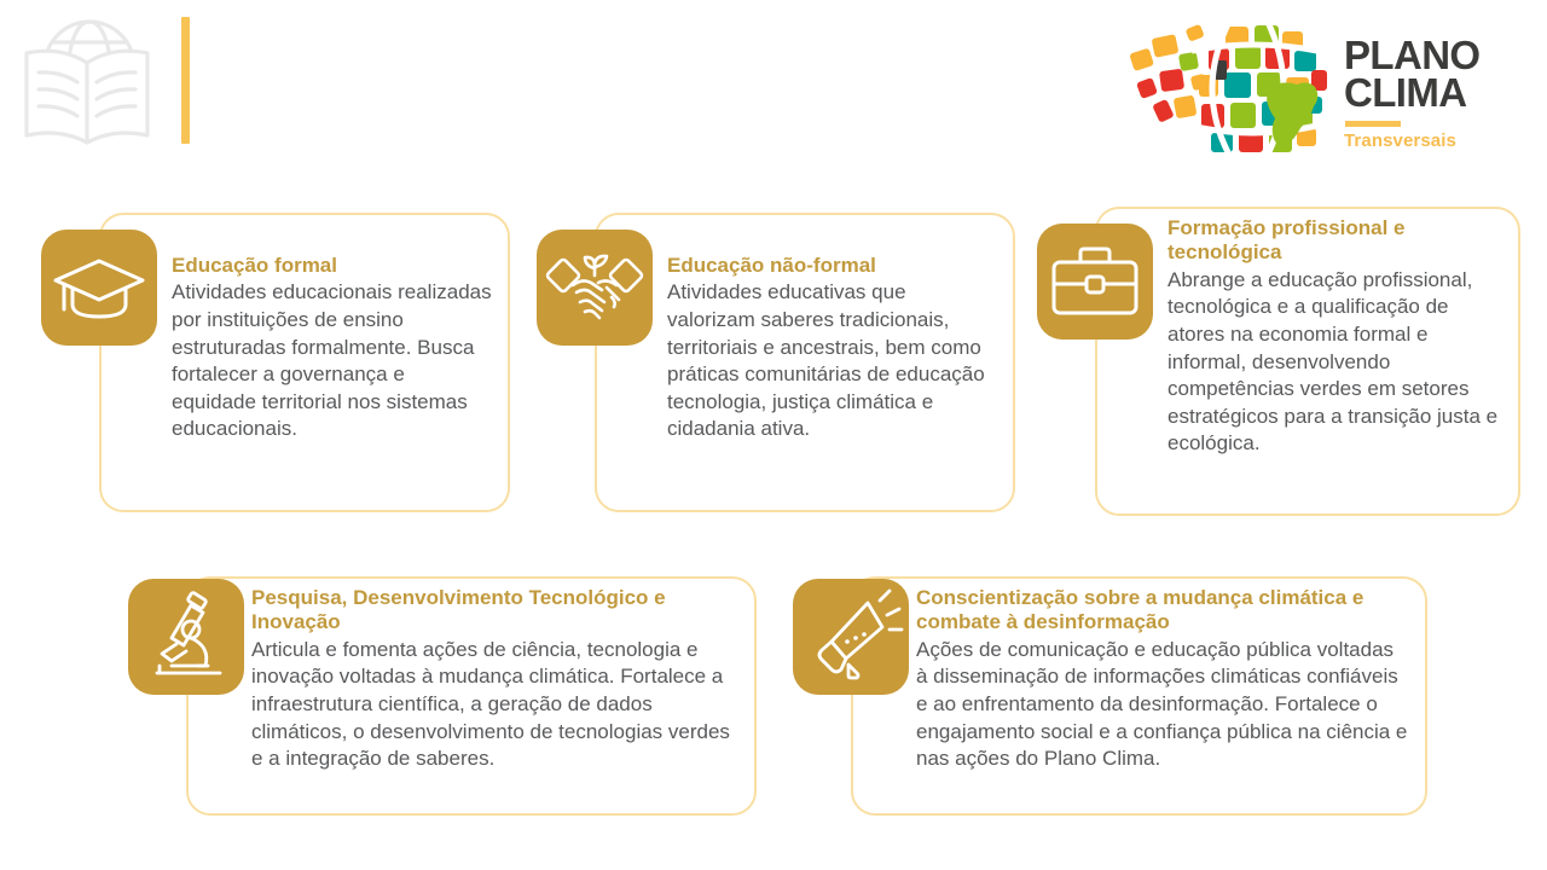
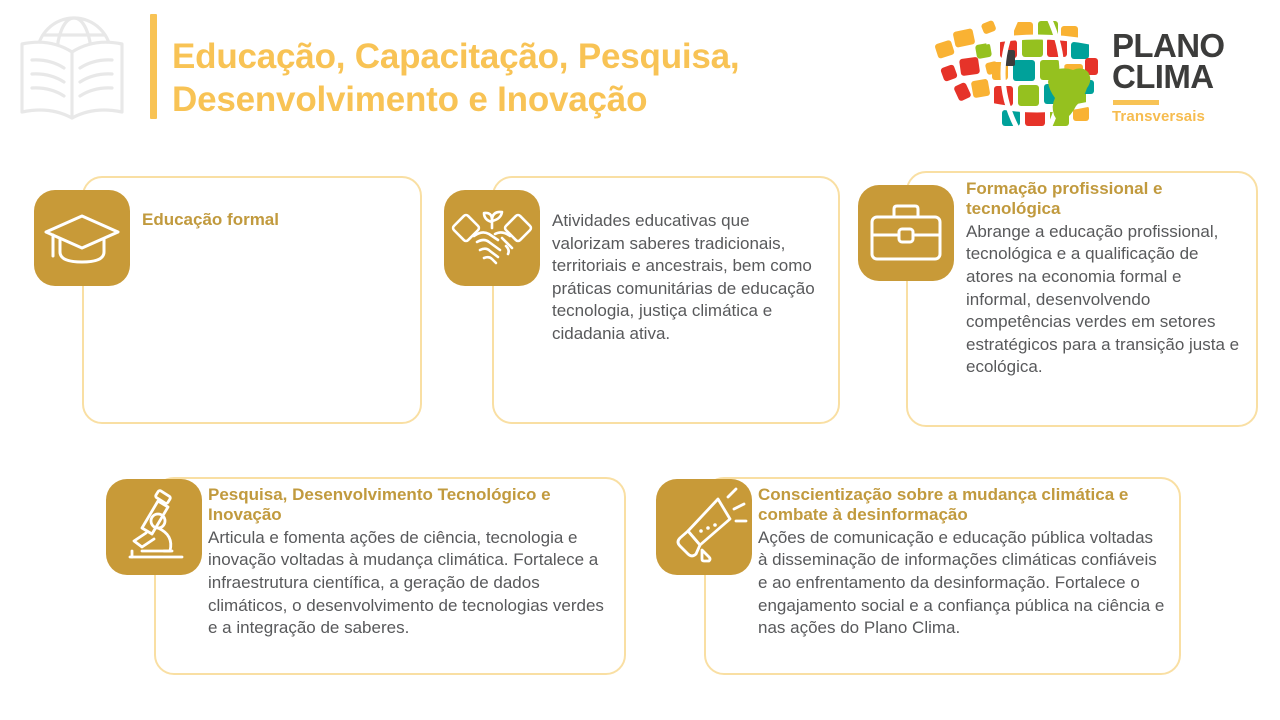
+ Educação, Capacitação, Pesquisa,
+ Desenvolvimento e Inovação
  PLANO
  CLIMA
  Transversais
  Educação formal
- Atividades educacionais realizadas por instituições de ensino estruturadas formalmente. Busca fortalecer a governança e equidade territorial nos sistemas educacionais.
- Educação não-formal
  Atividades educativas que valorizam saberes tradicionais, territoriais e ancestrais, bem como práticas comunitárias de educação tecnologia, justiça climática e cidadania ativa.
  Formação profissional e tecnológica
  Abrange a educação profissional, tecnológica e a qualificação de atores na economia formal e informal, desenvolvendo competências verdes em setores estratégicos para a transição justa e ecológica.
  Pesquisa, Desenvolvimento Tecnológico e Inovação
  Articula e fomenta ações de ciência, tecnologia e inovação voltadas à mudança climática. Fortalece a infraestrutura científica, a geração de dados climáticos, o desenvolvimento de tecnologias verdes e a integração de saberes.
  Conscientização sobre a mudança climática e combate à desinformação
  Ações de comunicação e educação pública voltadas à disseminação de informações climáticas confiáveis e ao enfrentamento da desinformação. Fortalece o engajamento social e a confiança pública na ciência e nas ações do Plano Clima.
